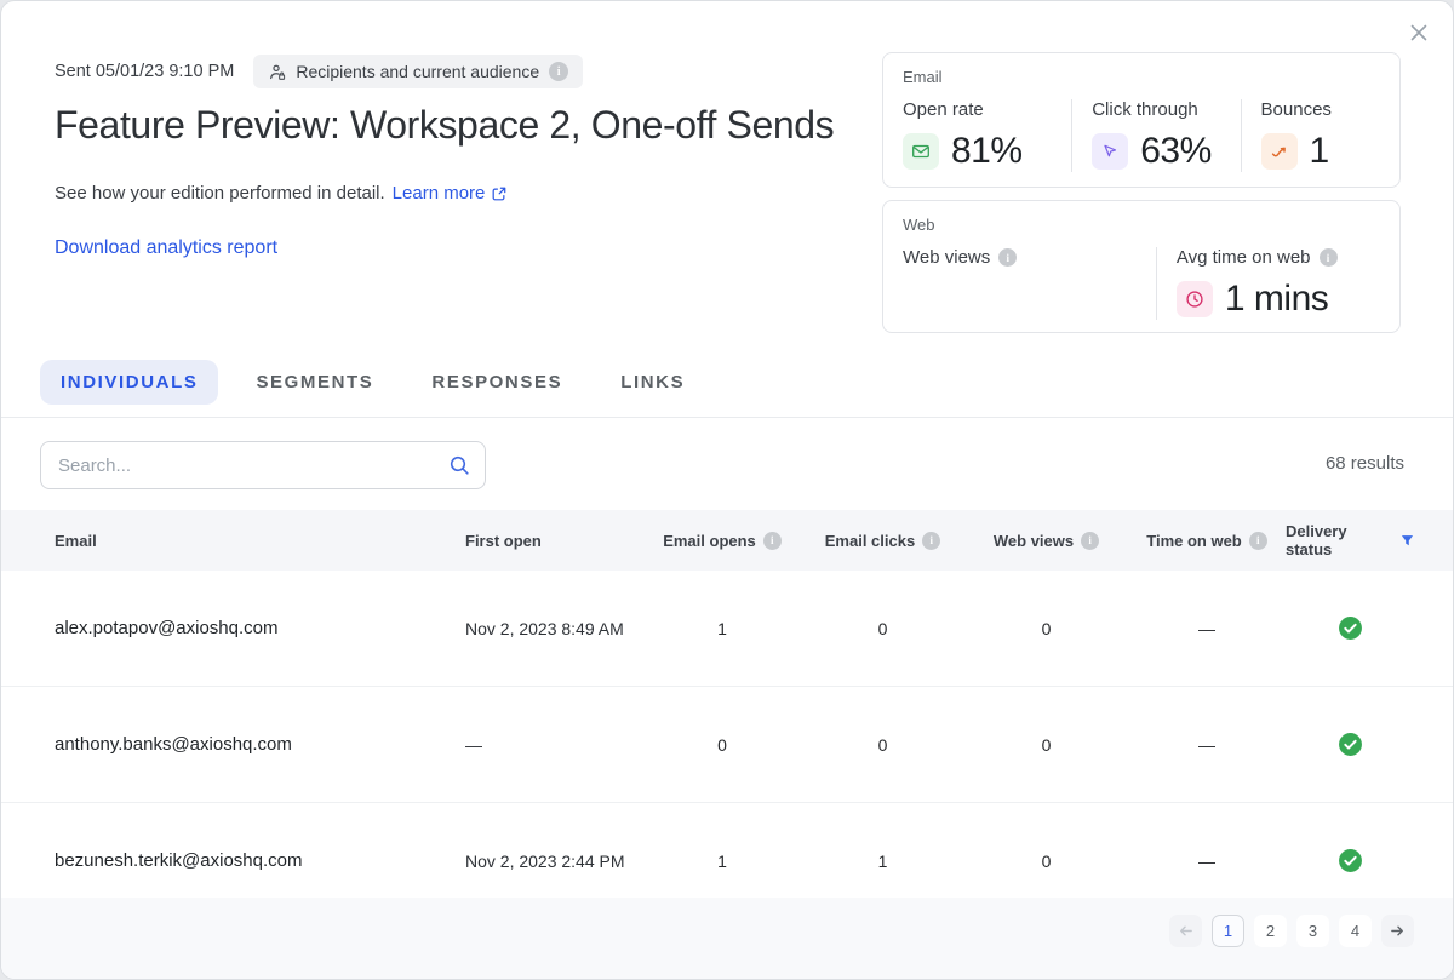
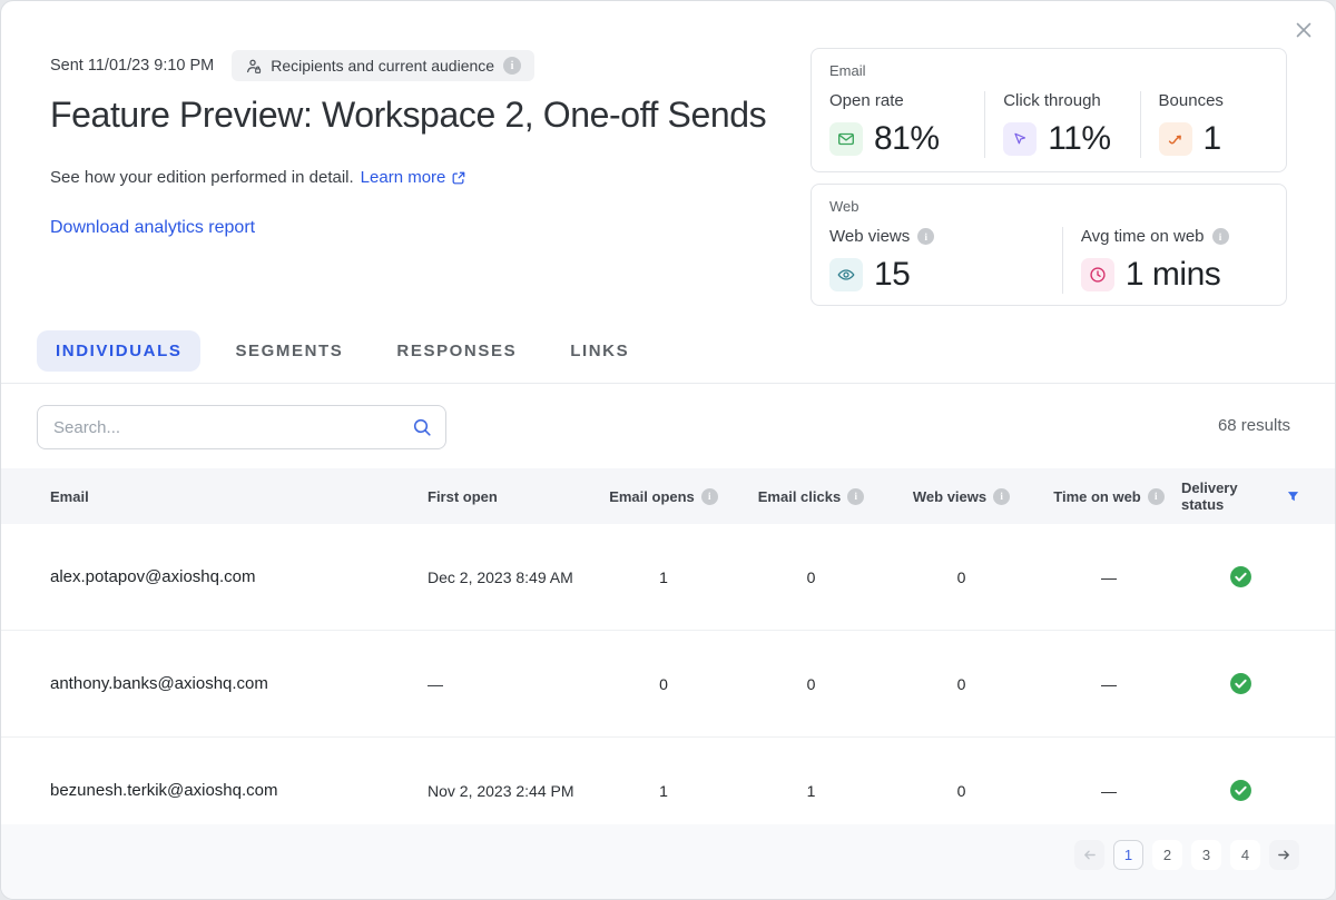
- Sent 05/01/23 9:10 PM
+ Sent 11/01/23 9:10 PM
  Recipients and current audience
  i
  Feature Preview: Workspace 2, One-off Sends
  See how your edition performed in detail.
  Learn more
  Download analytics report
  Email
  Open rate
  81%
  Click through
- 63%
+ 11%
  Bounces
  1
  Web
  Web views
  i
+ 15
  Avg time on web
  i
  1 mins
  INDIVIDUALS
  SEGMENTS
  RESPONSES
  LINKS
  Search...
  68 results
  Email
  First open
  Email opens
  i
  Email clicks
  i
  Web views
  i
  Time on web
  i
  Delivery status
  alex.potapov@axioshq.com
- Nov 2, 2023 8:49 AM
+ Dec 2, 2023 8:49 AM
  1
  0
  0
  —
  anthony.banks@axioshq.com
  —
  0
  0
  0
  —
  bezunesh.terkik@axioshq.com
  Nov 2, 2023 2:44 PM
  1
  1
  0
  —
  1
  2
  3
  4
